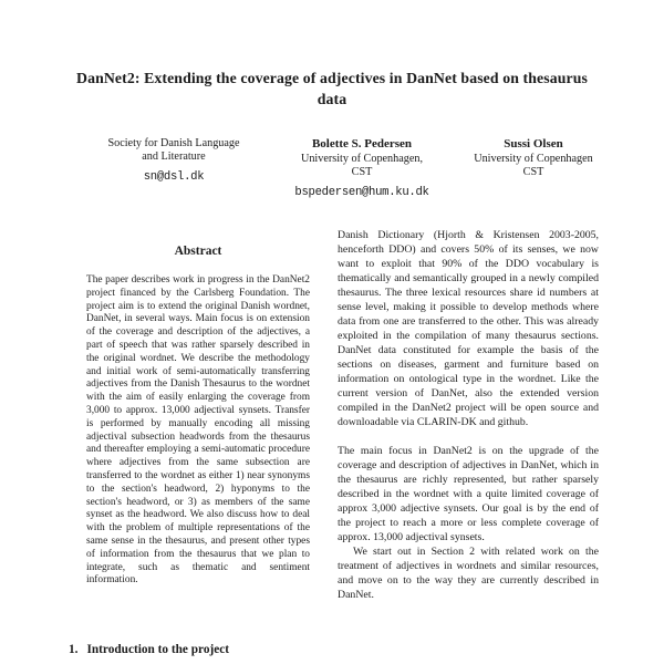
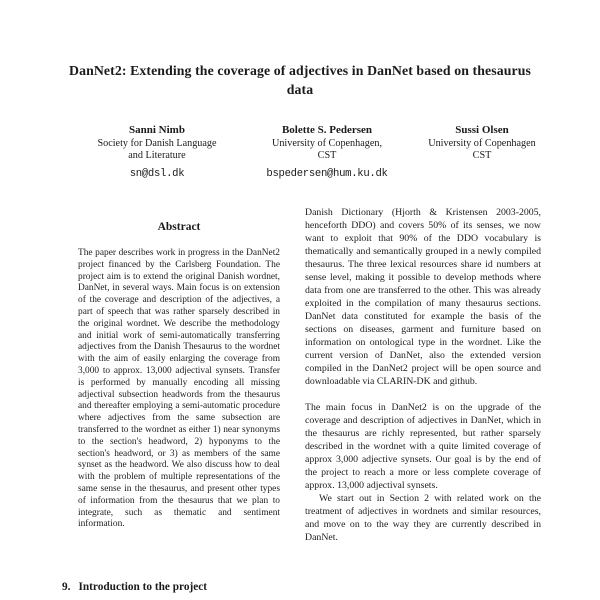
  DanNet2: Extending the coverage of adjectives in DanNet based on thesaurus data
+ Sanni Nimb
  Society for Danish Language
  and Literature
  sn@dsl.dk
  Bolette S. Pedersen
  University of Copenhagen,
  CST
  bspedersen@hum.ku.dk
  Sussi Olsen
  University of Copenhagen
  CST
  Abstract
  The paper describes work in progress in the DanNet2 project financed by the Carlsberg Foundation. The project aim is to extend the original Danish wordnet, DanNet, in several ways. Main focus is on extension of the coverage and description of the adjectives, a part of speech that was rather sparsely described in the original wordnet. We describe the methodology and initial work of semi-automatically transferring adjectives from the Danish Thesaurus to the wordnet with the aim of easily enlarging the coverage from 3,000 to approx. 13,000 adjectival synsets. Transfer is performed by manually encoding all missing adjectival subsection headwords from the thesaurus and thereafter employing a semi-automatic procedure where adjectives from the same subsection are transferred to the wordnet as either 1) near synonyms to the section's headword, 2) hyponyms to the section's headword, or 3) as members of the same synset as the headword. We also discuss how to deal with the problem of multiple representations of the same sense in the thesaurus, and present other types of information from the thesaurus that we plan to integrate, such as thematic and sentiment information.
- 1. Introduction to the project
+ 9. Introduction to the project
  Danish Dictionary (Hjorth & Kristensen 2003-2005, henceforth DDO) and covers 50% of its senses, we now want to exploit that 90% of the DDO vocabulary is thematically and semantically grouped in a newly compiled thesaurus. The three lexical resources share id numbers at sense level, making it possible to develop methods where data from one are transferred to the other. This was already exploited in the compilation of many thesaurus sections. DanNet data constituted for example the basis of the sections on diseases, garment and furniture based on information on ontological type in the wordnet. Like the current version of DanNet, also the extended version compiled in the DanNet2 project will be open source and downloadable via CLARIN-DK and github.
  The main focus in DanNet2 is on the upgrade of the coverage and description of adjectives in DanNet, which in the thesaurus are richly represented, but rather sparsely described in the wordnet with a quite limited coverage of approx 3,000 adjective synsets. Our goal is by the end of the project to reach a more or less complete coverage of approx. 13,000 adjectival synsets.
  We start out in Section 2 with related work on the treatment of adjectives in wordnets and similar resources, and move on to the way they are currently described in DanNet.
